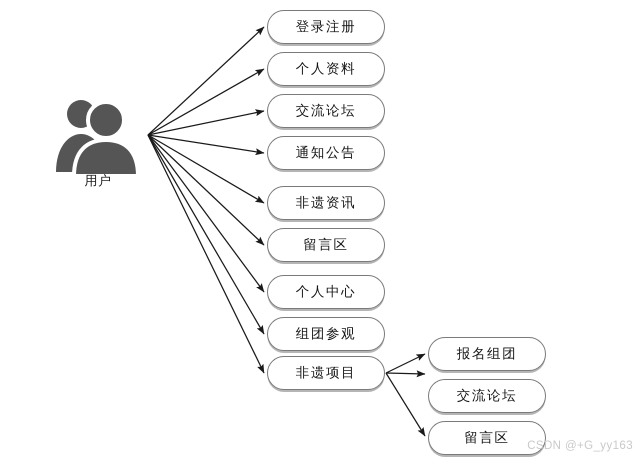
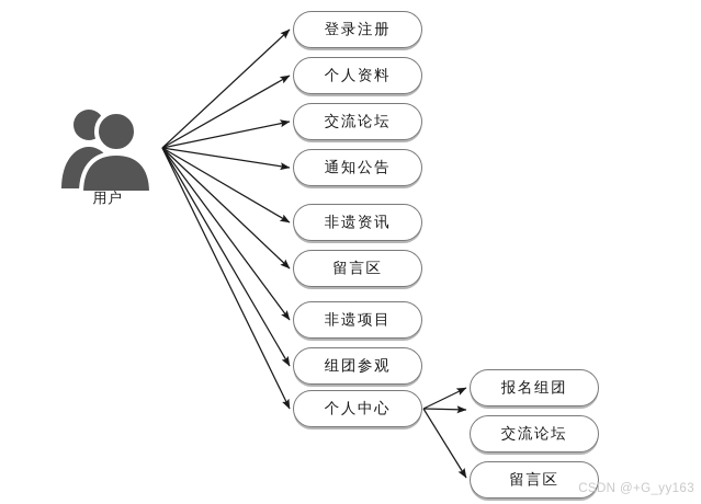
  用户
  登录注册
  个人资料
  交流论坛
  通知公告
  非遗资讯
  留言区
- 个人中心
+ 非遗项目
  组团参观
- 非遗项目
+ 个人中心
  报名组团
  交流论坛
  留言区
  CSDN @+G_yy163
